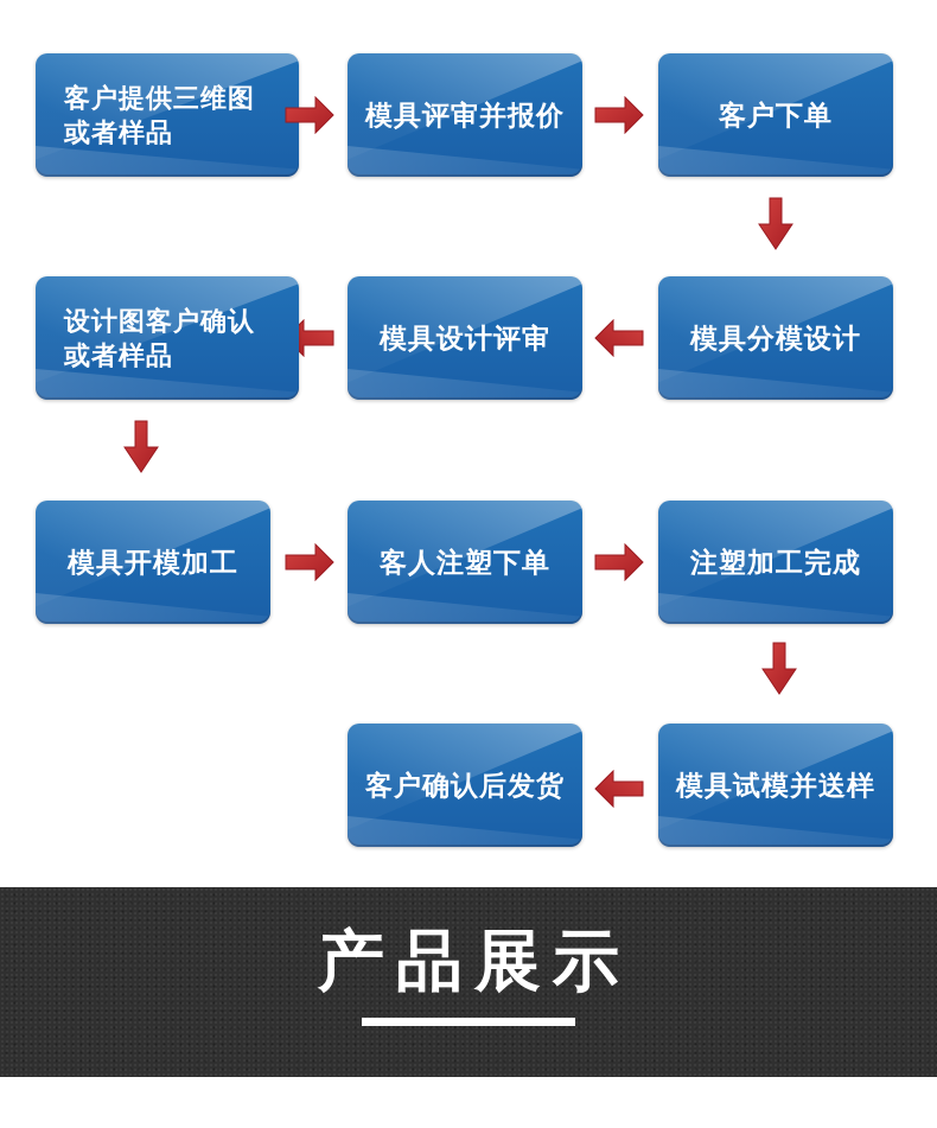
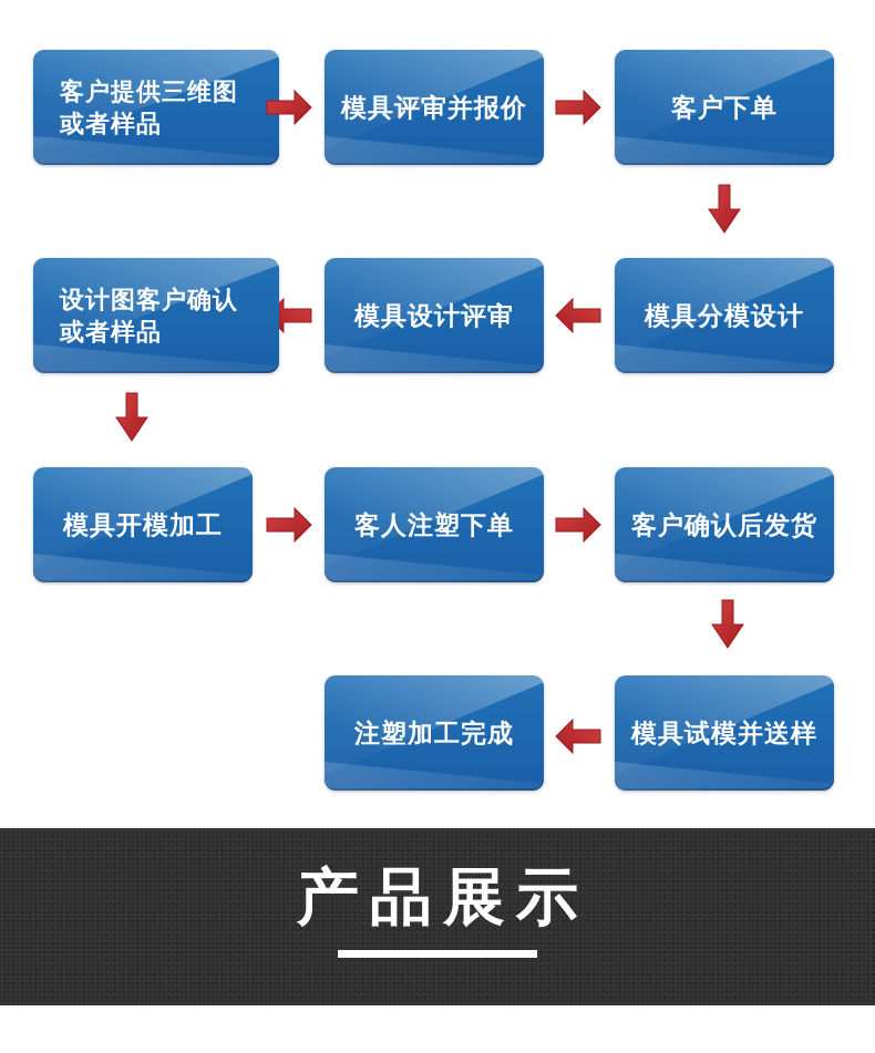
  客户提供三维图
  或者样品
  模具评审并报价
  客户下单
  模具分模设计
  模具设计评审
  设计图客户确认
  或者样品
  模具开模加工
  客人注塑下单
- 注塑加工完成
+ 客户确认后发货
  模具试模并送样
- 客户确认后发货
+ 注塑加工完成
  产品展示
